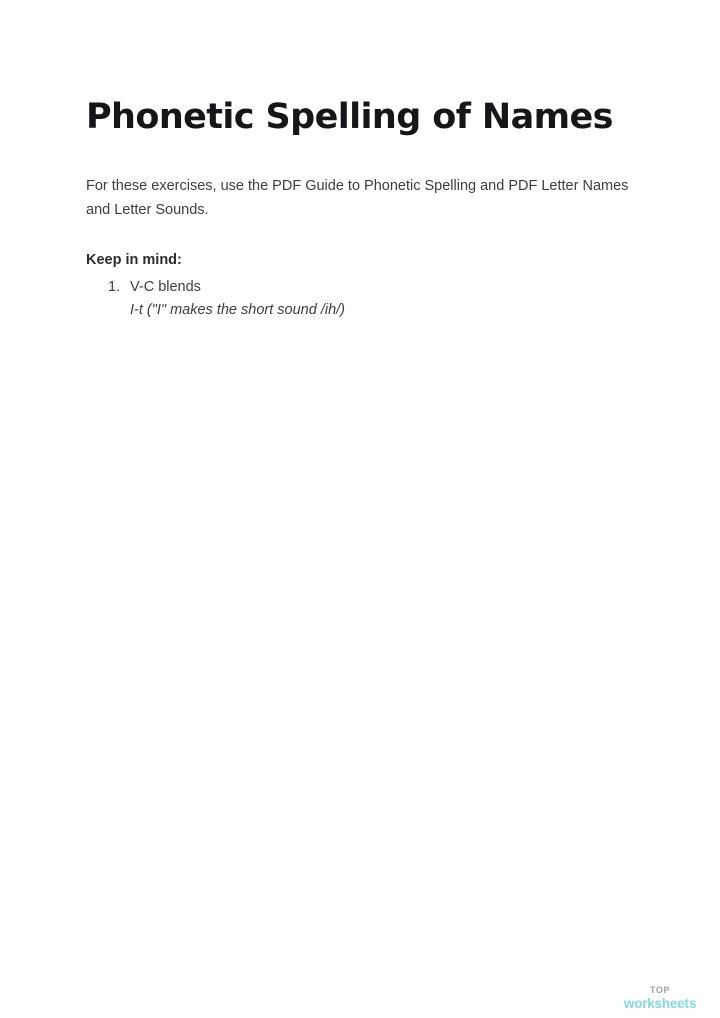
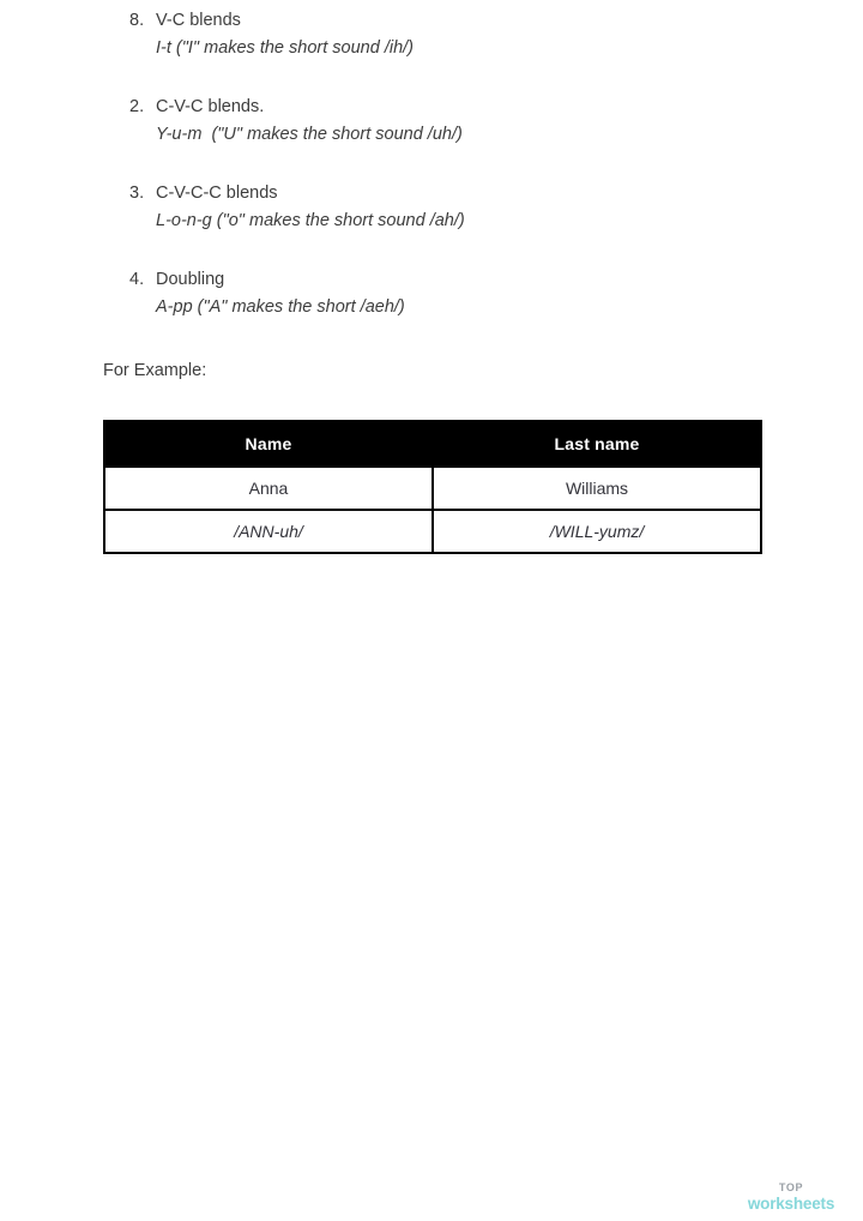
- Phonetic Spelling of Names
- For these exercises, use the PDF Guide to Phonetic Spelling and PDF Letter Names and Letter Sounds.
- Keep in mind:
- 1.
+ 8.
  V-C blends
  I-t ("I" makes the short sound /ih/)
+ 2.
+ C-V-C blends.
+ Y-u-m ("U" makes the short sound /uh/)
+ 3.
+ C-V-C-C blends
+ L-o-n-g ("o" makes the short sound /ah/)
+ 4.
+ Doubling
+ A-pp ("A" makes the short /aeh/)
+ For Example:
+ Name	Last name
+ Anna	Williams
+ /ANN-uh/	/WILL-yumz/
  TOP
  worksheets
